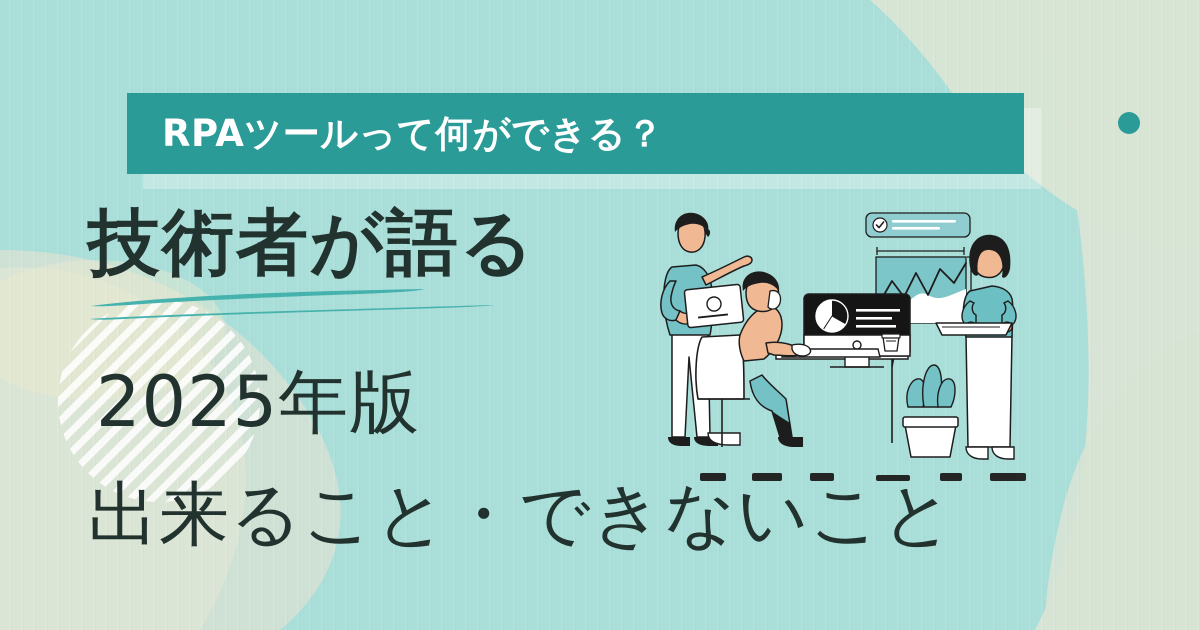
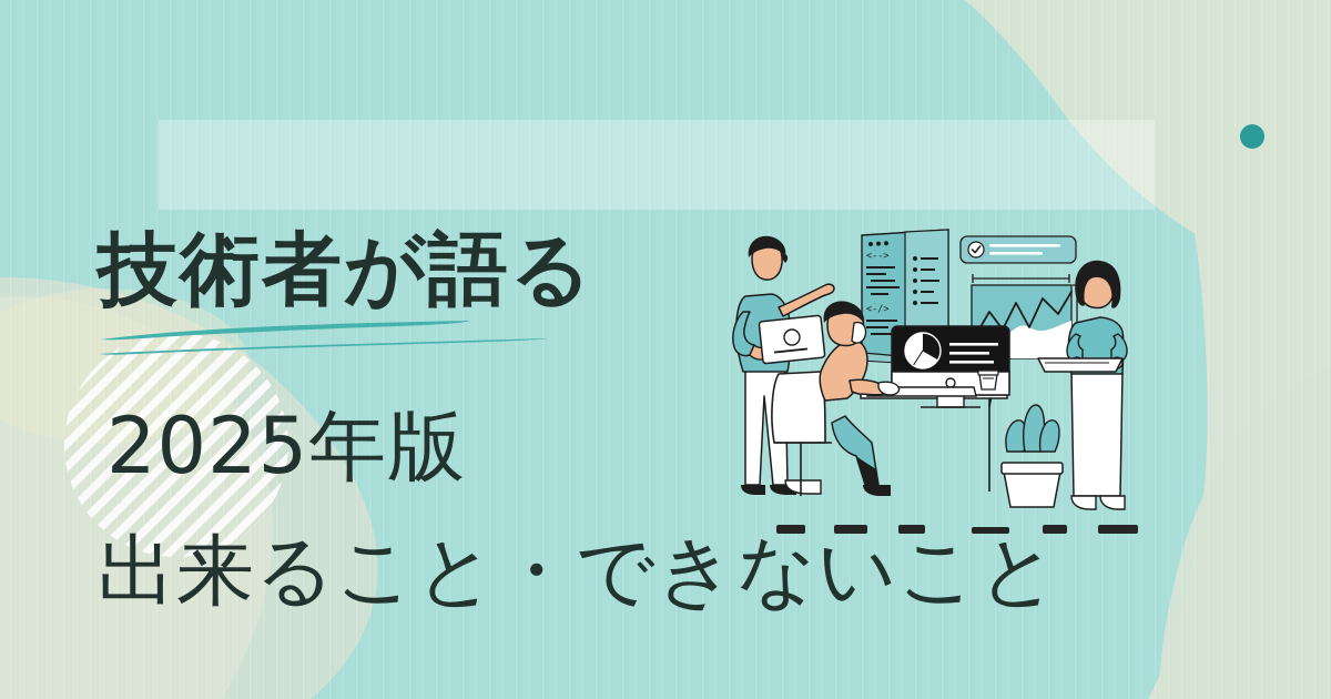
- RPAツールって何ができる？
  技術者が語る
  2025年版
  出来ること・できないこと
+ <-->
+ <-/>
